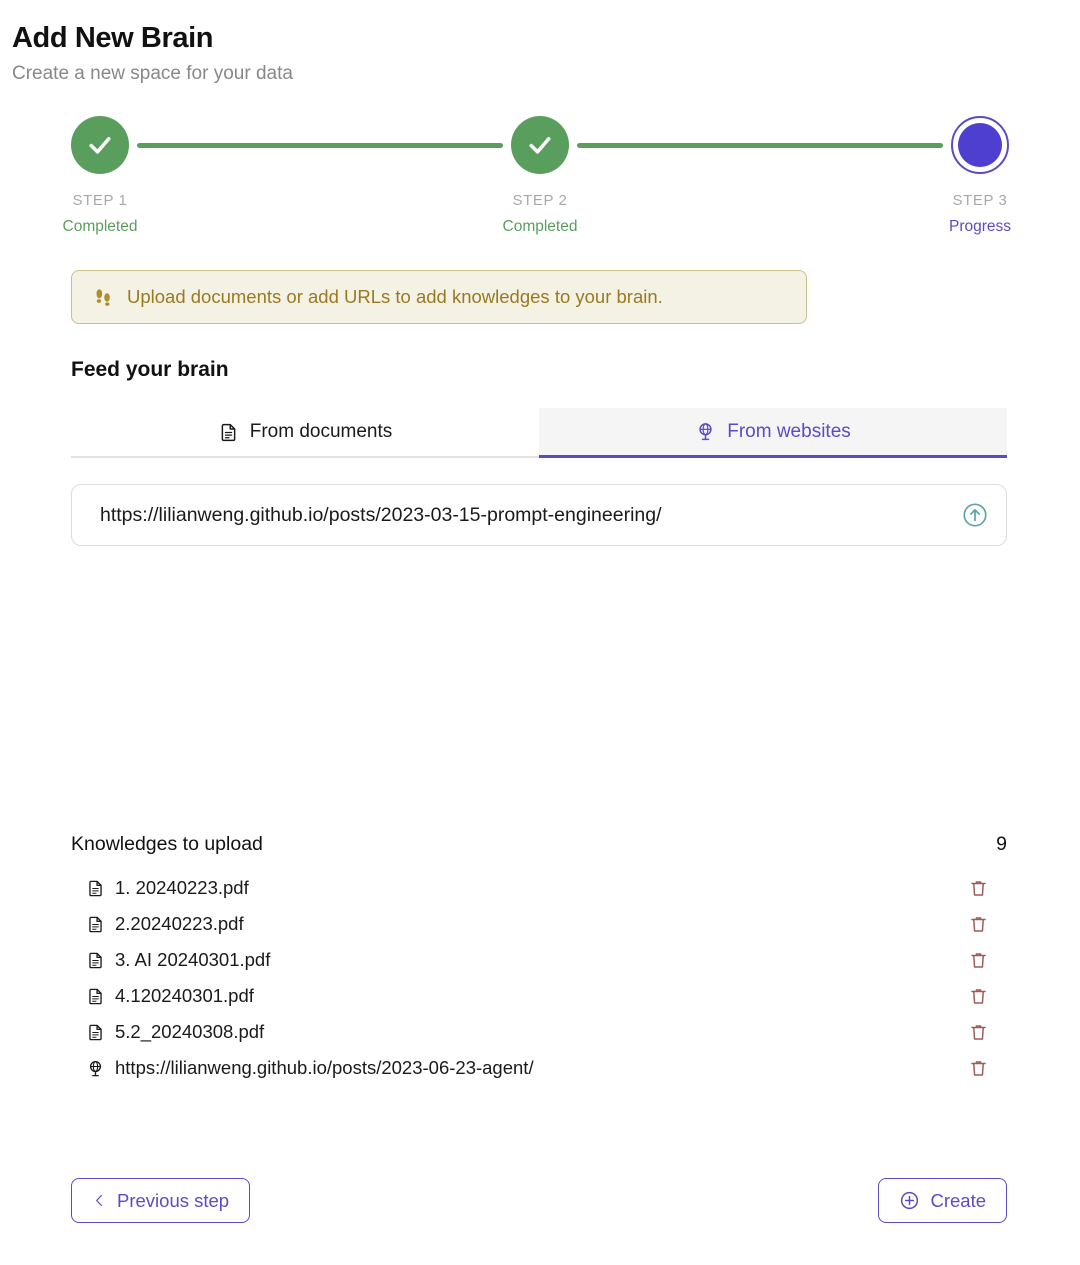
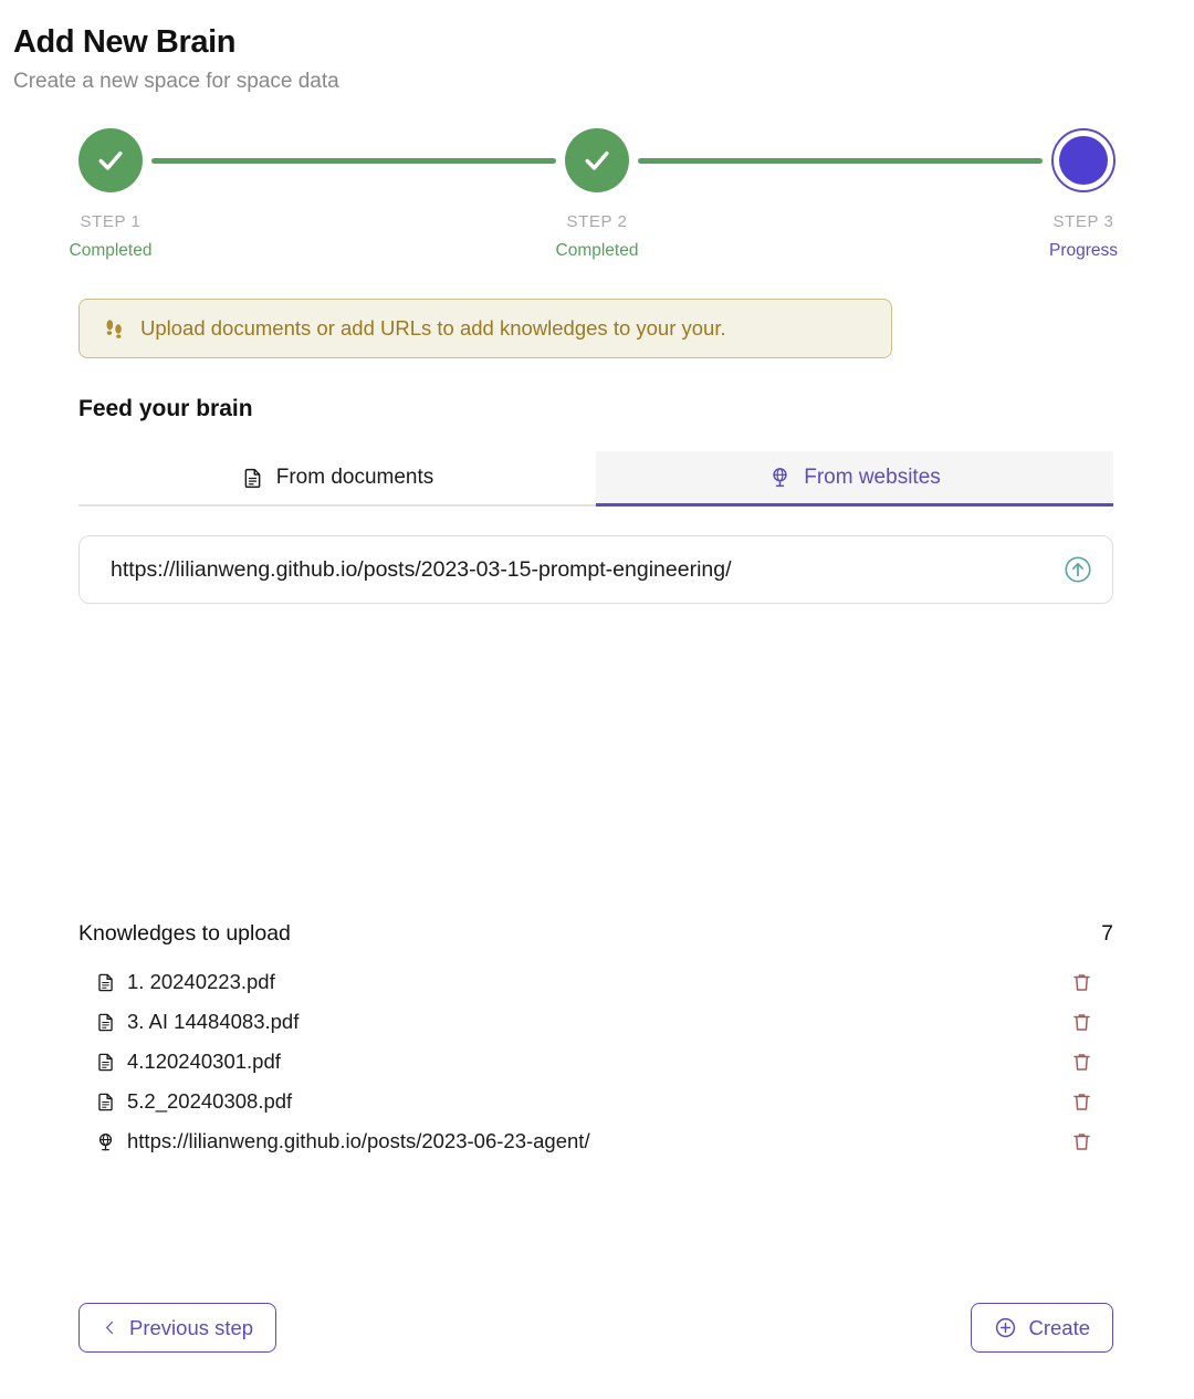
  Add New Brain
- Create a new space for your data
+ Create a new space for space data
  STEP 1
  Completed
  STEP 2
  Completed
  STEP 3
  Progress
- Upload documents or add URLs to add knowledges to your brain.
+ Upload documents or add URLs to add knowledges to your your.
  Feed your brain
  From documents
  From websites
  https://lilianweng.github.io/posts/2023-03-15-prompt-engineering/
  Knowledges to upload
- 9
+ 7
  1. 20240223.pdf
- 2.20240223.pdf
- 3. AI 20240301.pdf
+ 3. AI 14484083.pdf
  4.120240301.pdf
  5.2_20240308.pdf
  https://lilianweng.github.io/posts/2023-06-23-agent/
  Previous step
  Create
